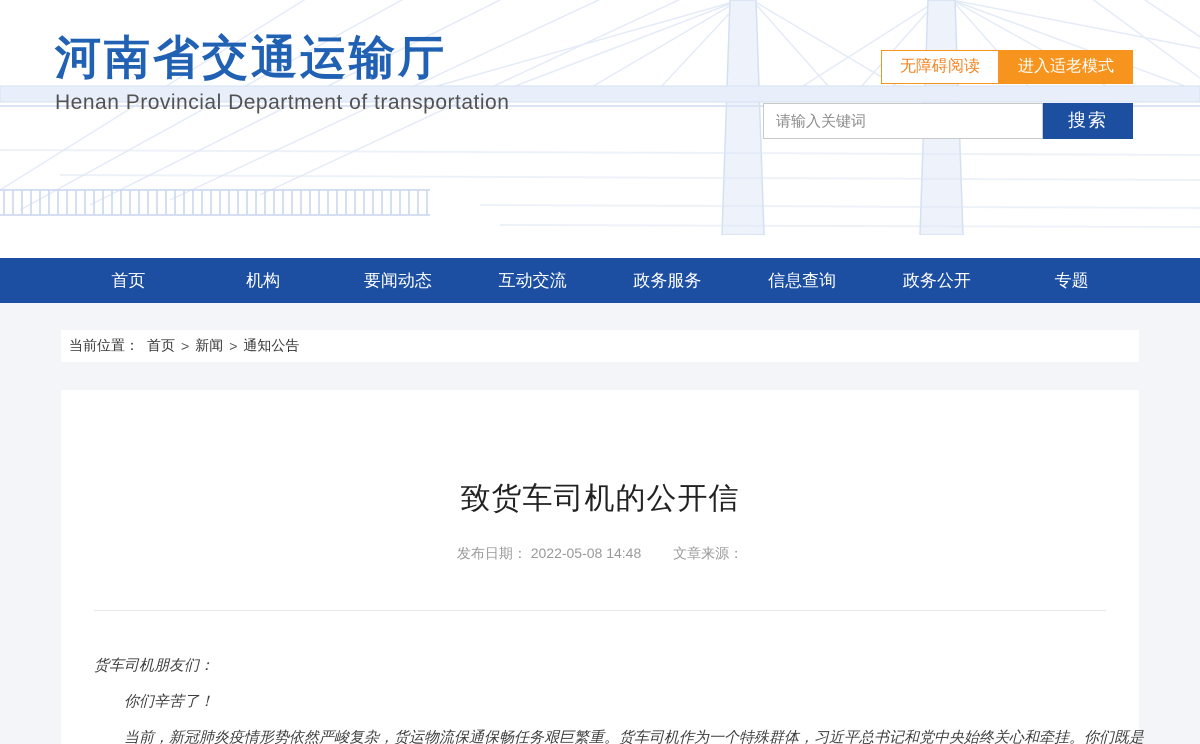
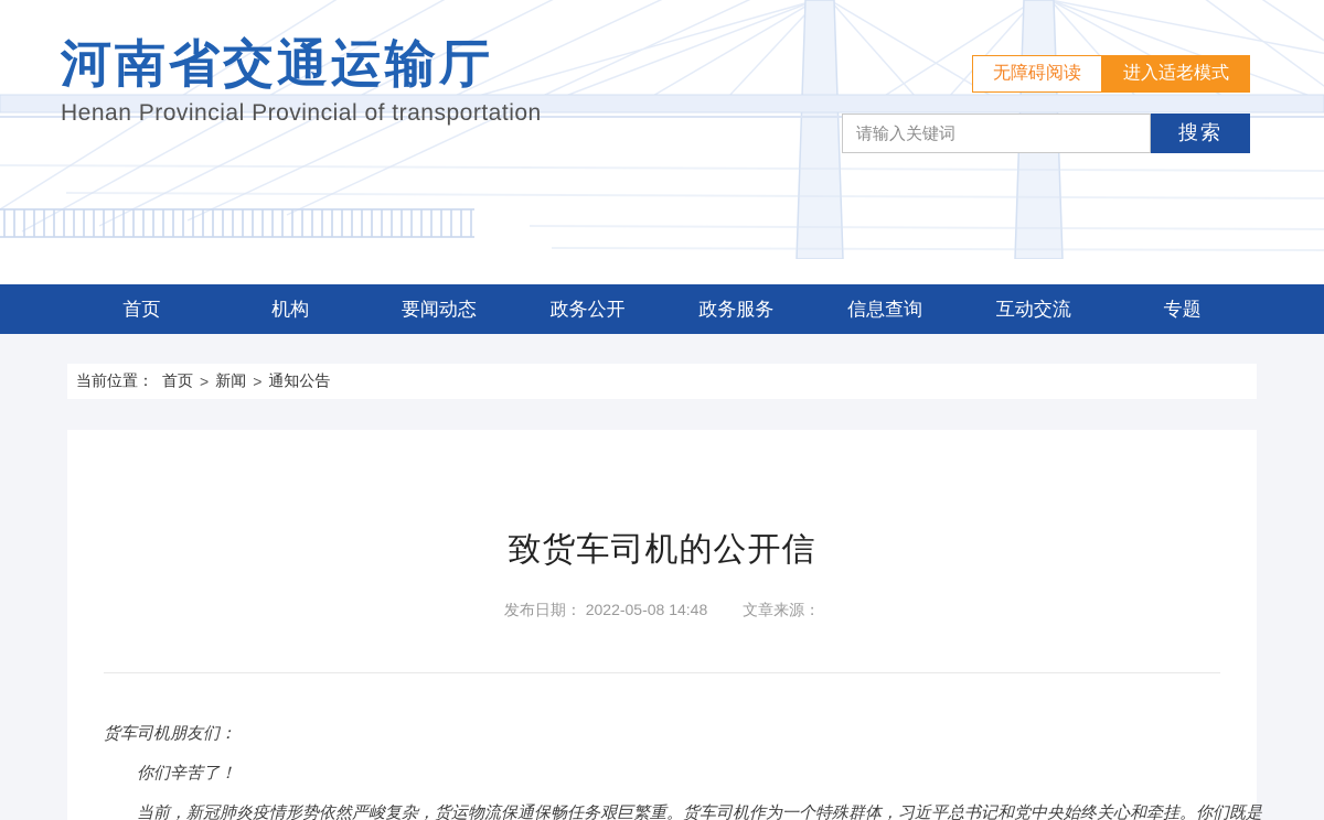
  河南省交通运输厅
- Henan Provincial Department of transportation
+ Henan Provincial Provincial of transportation
  无障碍阅读
  进入适老模式
  请输入关键词
  搜索
  首页
  机构
  要闻动态
- 互动交流
+ 政务公开
  政务服务
  信息查询
- 政务公开
+ 互动交流
  专题
  当前位置：
  首页
  >
  新闻
  >
  通知公告
  致货车司机的公开信
  发布日期： 2022-05-08 14:48 文章来源：
  货车司机朋友们：
  你们辛苦了！
  当前，新冠肺炎疫情形势依然严峻复杂，货运物流保通保畅任务艰巨繁重。货车司机作为一个特殊群体，习近平总书记和党中央始终关心和牵挂。你们既是
